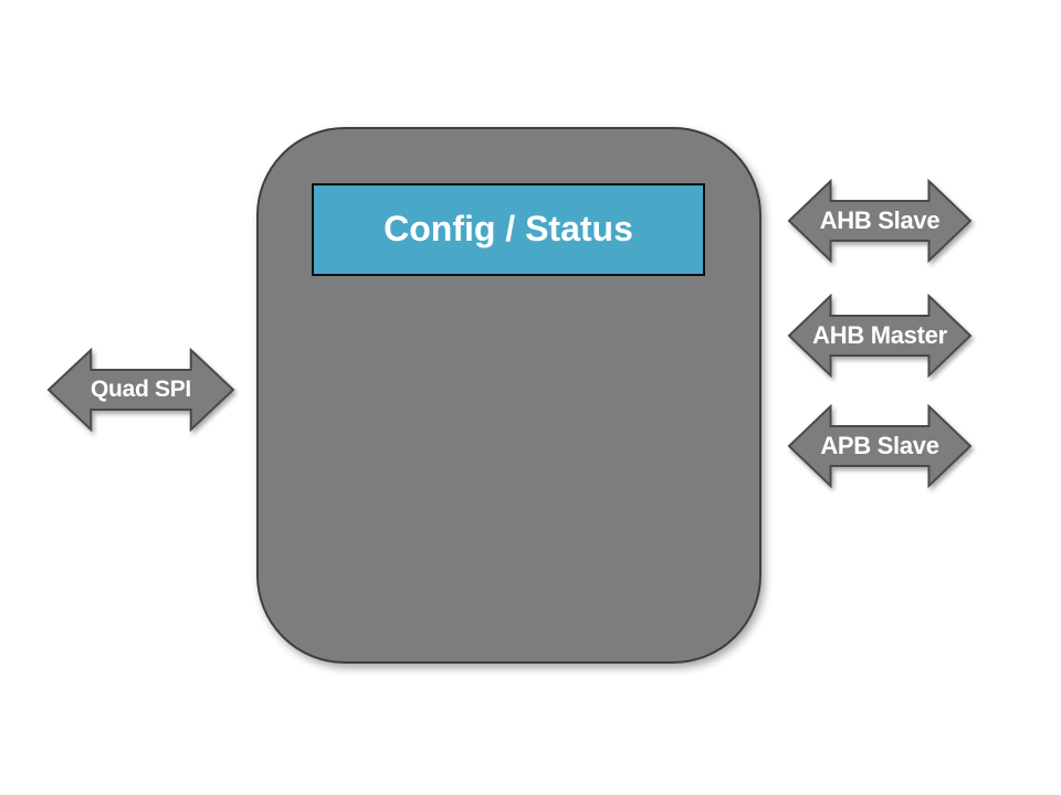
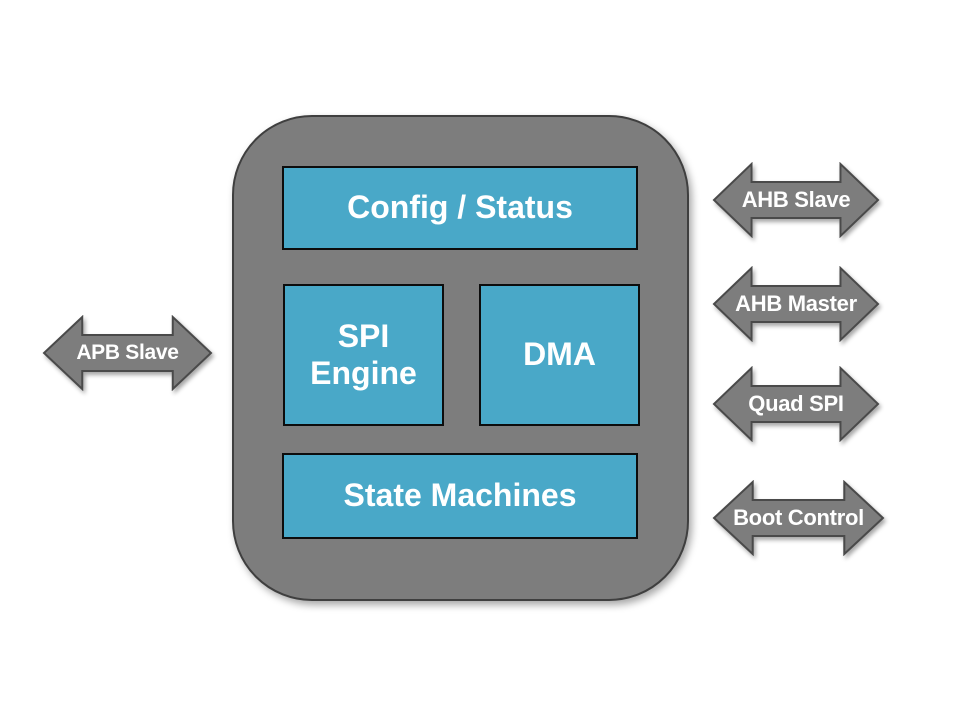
  Config / Status
+ SPI
+ Engine
+ DMA
+ State Machines
- Quad SPI
+ APB Slave
  AHB Slave
  AHB Master
- APB Slave
+ Quad SPI
+ Boot Control
